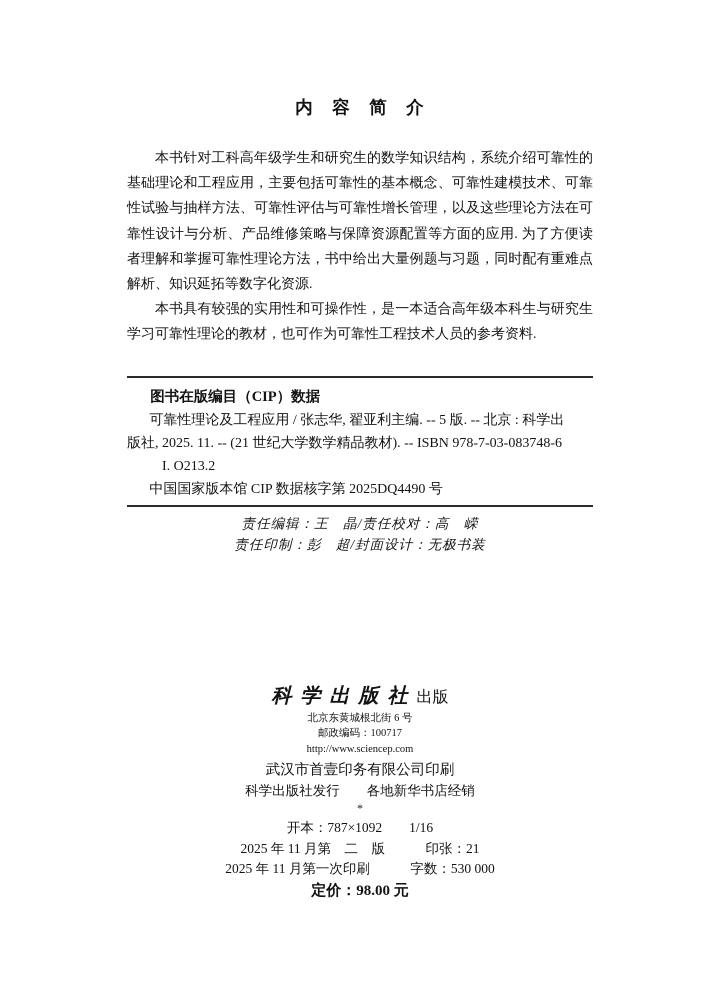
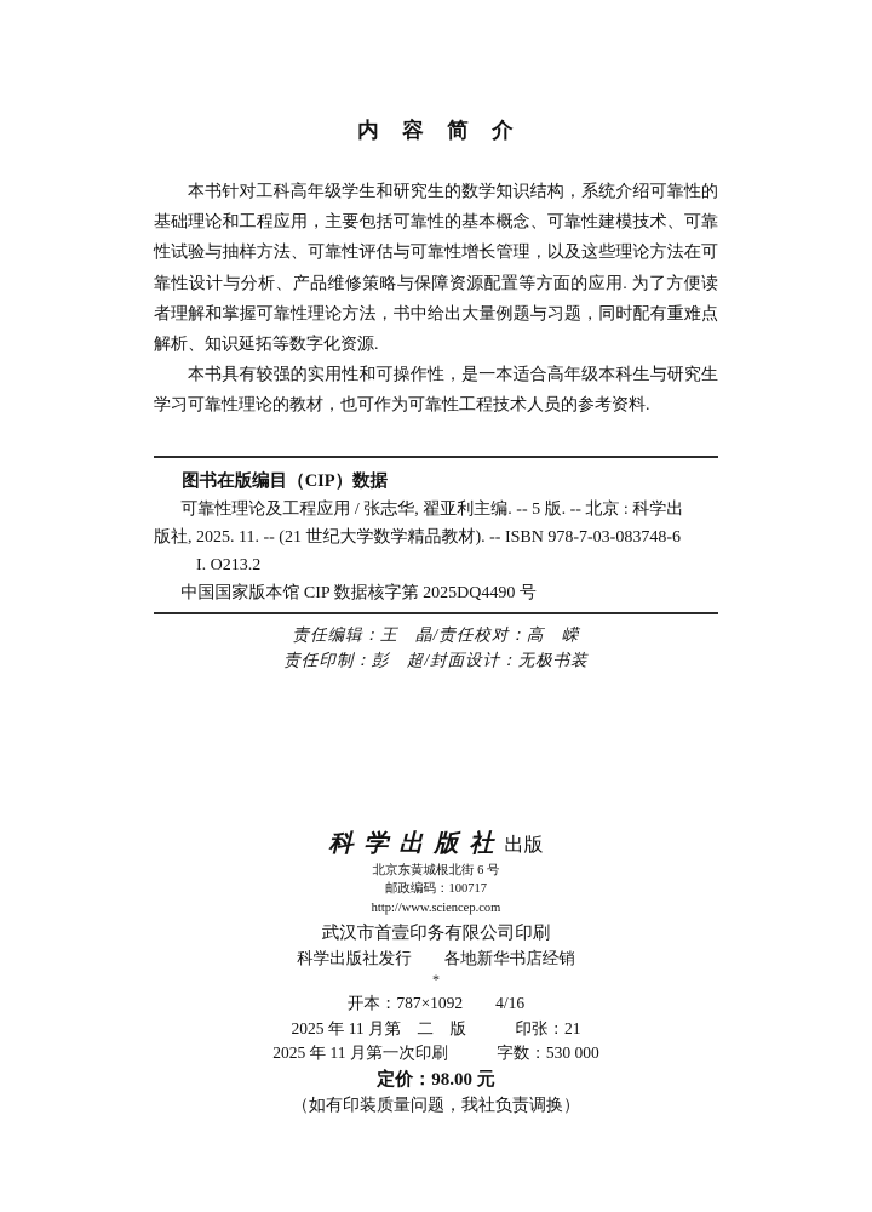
  内 容 简 介
  本书针对工科高年级学生和研究生的数学知识结构，系统介绍可靠性的基础理论和工程应用，主要包括可靠性的基本概念、可靠性建模技术、可靠性试验与抽样方法、可靠性评估与可靠性增长管理，以及这些理论方法在可靠性设计与分析、产品维修策略与保障资源配置等方面的应用. 为了方便读者理解和掌握可靠性理论方法，书中给出大量例题与习题，同时配有重难点解析、知识延拓等数字化资源.
  本书具有较强的实用性和可操作性，是一本适合高年级本科生与研究生学习可靠性理论的教材，也可作为可靠性工程技术人员的参考资料.
  图书在版编目（CIP）数据
  可靠性理论及工程应用 / 张志华, 翟亚利主编. -- 5 版. -- 北京 : 科学出
  版社, 2025. 11. -- (21 世纪大学数学精品教材). -- ISBN 978-7-03-083748-6
  I. O213.2
  中国国家版本馆 CIP 数据核字第 2025DQ4490 号
  责任编辑：王 晶/责任校对：高 嵘
  责任印制：彭 超/封面设计：无极书装
  科学出版社出版
  北京东黄城根北街 6 号
  邮政编码：100717
  http://www.sciencep.com
  武汉市首壹印务有限公司印刷
  科学出版社发行 各地新华书店经销
  *
- 开本：787×1092 1/16
+ 开本：787×1092 4/16
  2025 年 11 月第 二 版 印张：21
  2025 年 11 月第一次印刷 字数：530 000
  定价：98.00 元
+ （如有印装质量问题，我社负责调换）
